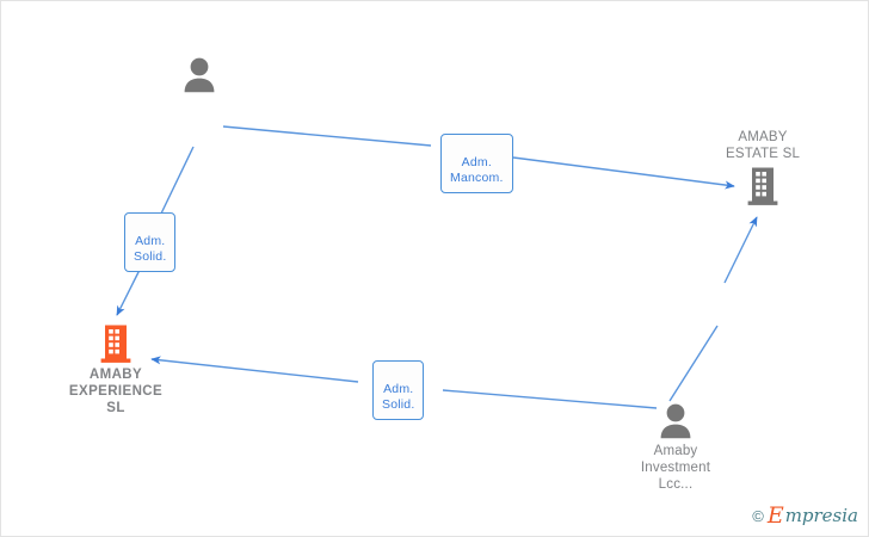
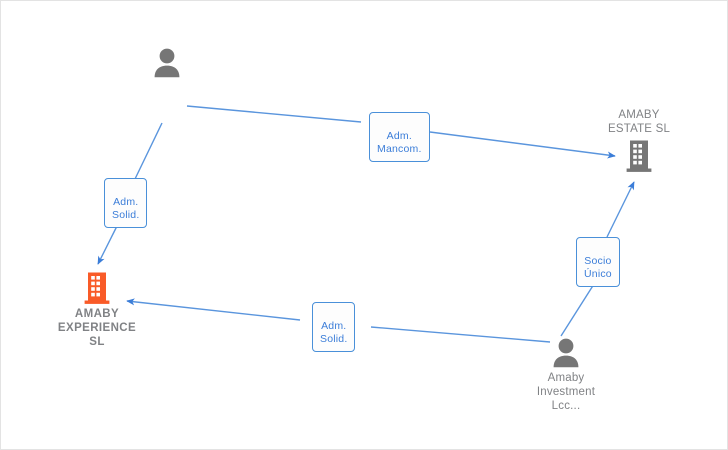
  AMABY
  ESTATE SL
  AMABY
  EXPERIENCE
  SL
  Amaby
  Investment
  Lcc...
  Adm.
  Mancom.
  Adm.
  Solid.
+ Socio
+ Único
  Adm.
  Solid.
- ©
- E
- mpresia
